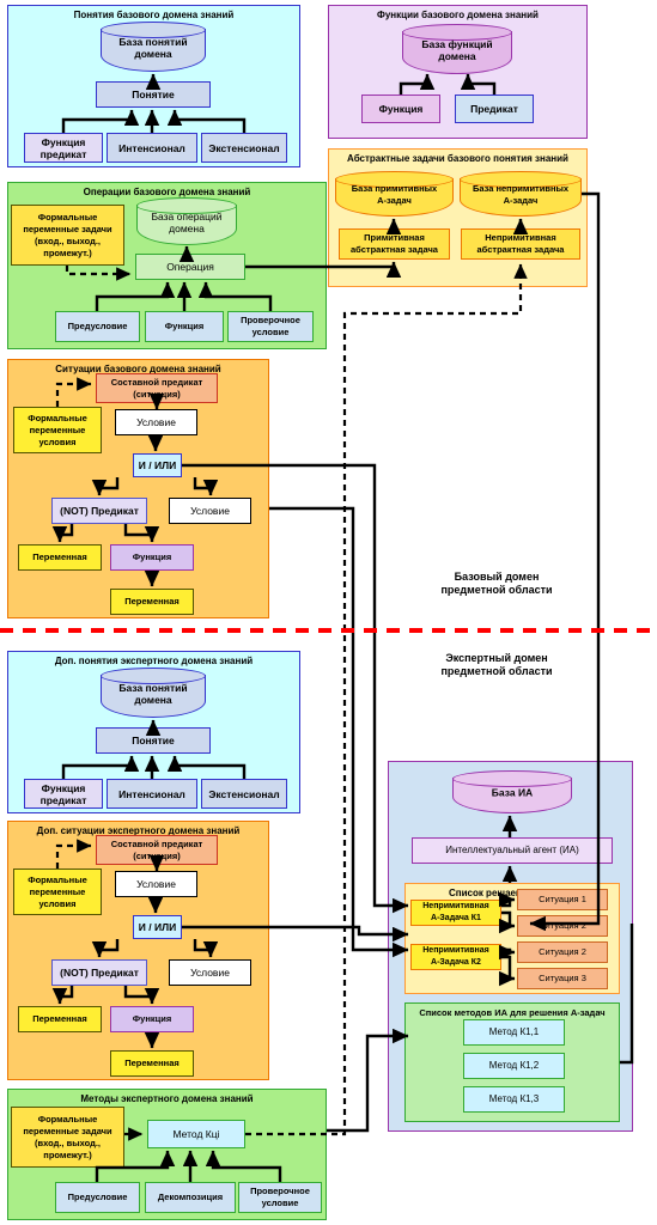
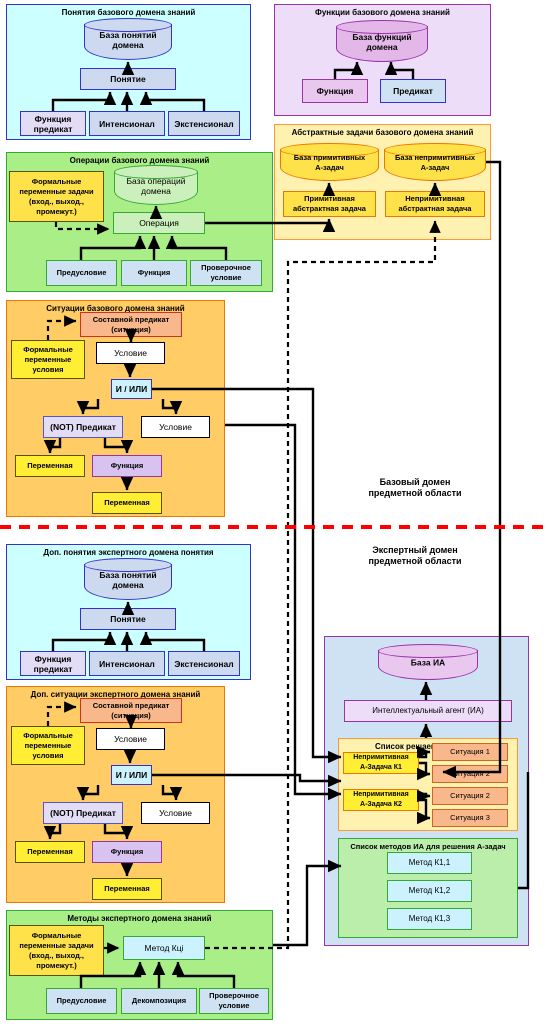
  Понятия базового домена знаний
  База понятий
  домена
  Понятие
  Функция
  предикат
  Интенсионал
  Экстенсионал
  Функции базового домена знаний
  База функций
  домена
  Функция
  Предикат
- Абстрактные задачи базового понятия знаний
+ Абстрактные задачи базового домена знаний
  База примитивных
  А-задач
  База непримитивных
  А-задач
  Примитивная
  абстрактная задача
  Непримитивная
  абстрактная задача
  Операции базового домена знаний
  База операций
  домена
  Формальные
  переменные задачи
  (вход., выход.,
  промежут.)
  Операция
  Предусловие
  Функция
  Проверочное
  условие
  Ситуации базового домена знаний
  Составной предикат
  (ситуация)
  Формальные
  переменные
  условия
  Условие
  И / ИЛИ
  (NOT) Предикат
  Условие
  Переменная
  Функция
  Переменная
  Базовый домен
  предметной области
  Экспертный домен
  предметной области
- Доп. понятия экспертного домена знаний
+ Доп. понятия экспертного домена понятия
  База понятий
  домена
  Понятие
  Функция
  предикат
  Интенсионал
  Экстенсионал
  Доп. ситуации экспертного домена знаний
  Составной предикат
  (ситуация)
  Формальные
  переменные
  условия
  Условие
  И / ИЛИ
  (NOT) Предикат
  Условие
  Переменная
  Функция
  Переменная
  Методы экспертного домена знаний
  Формальные
  переменные задачи
  (вход., выход.,
  промежут.)
  Метод Кцi
  Предусловие
  Декомпозиция
  Проверочное
  условие
  База ИА
  Интеллектуальный агент (ИА)
  Ситуация 1
  Ситуация 2
  Ситуация 2
  Ситуация 3
  Список методов ИА для решения А-задач
  Метод К1,1
  Метод К1,2
  Метод К1,3
